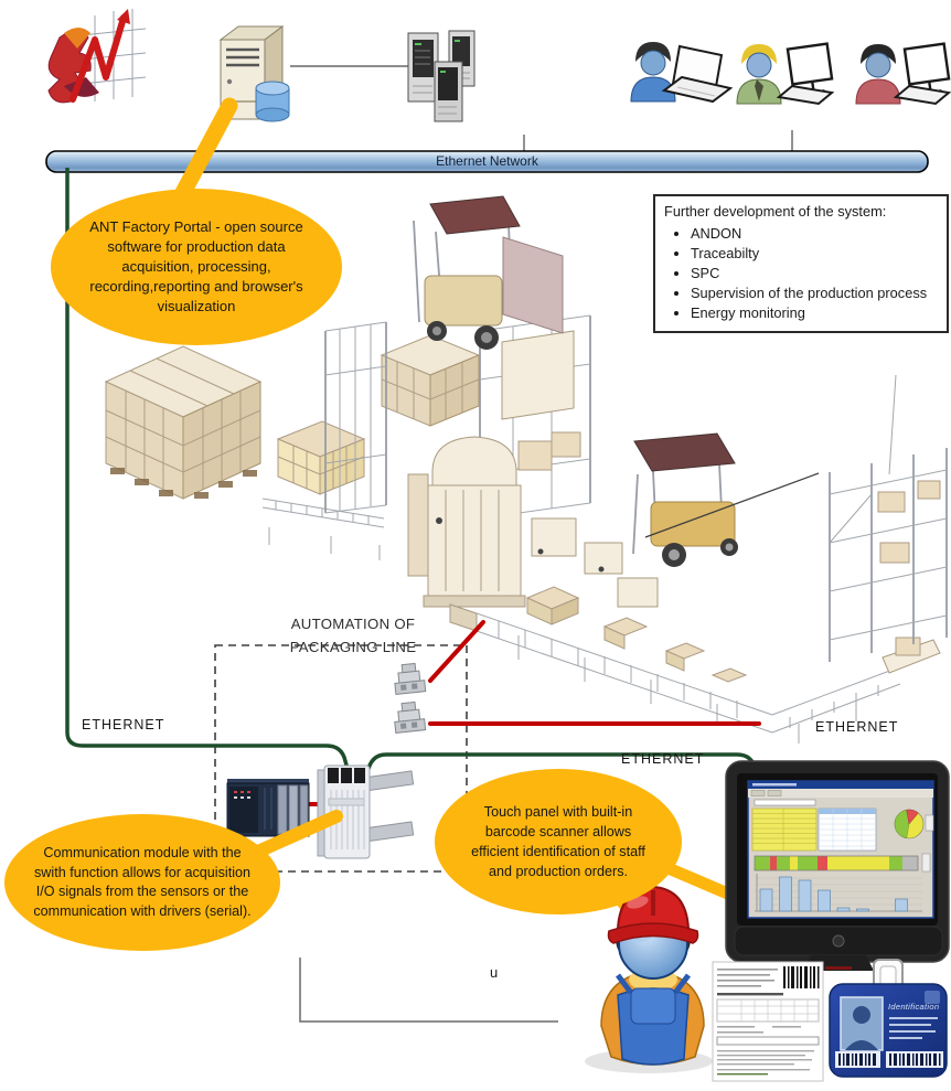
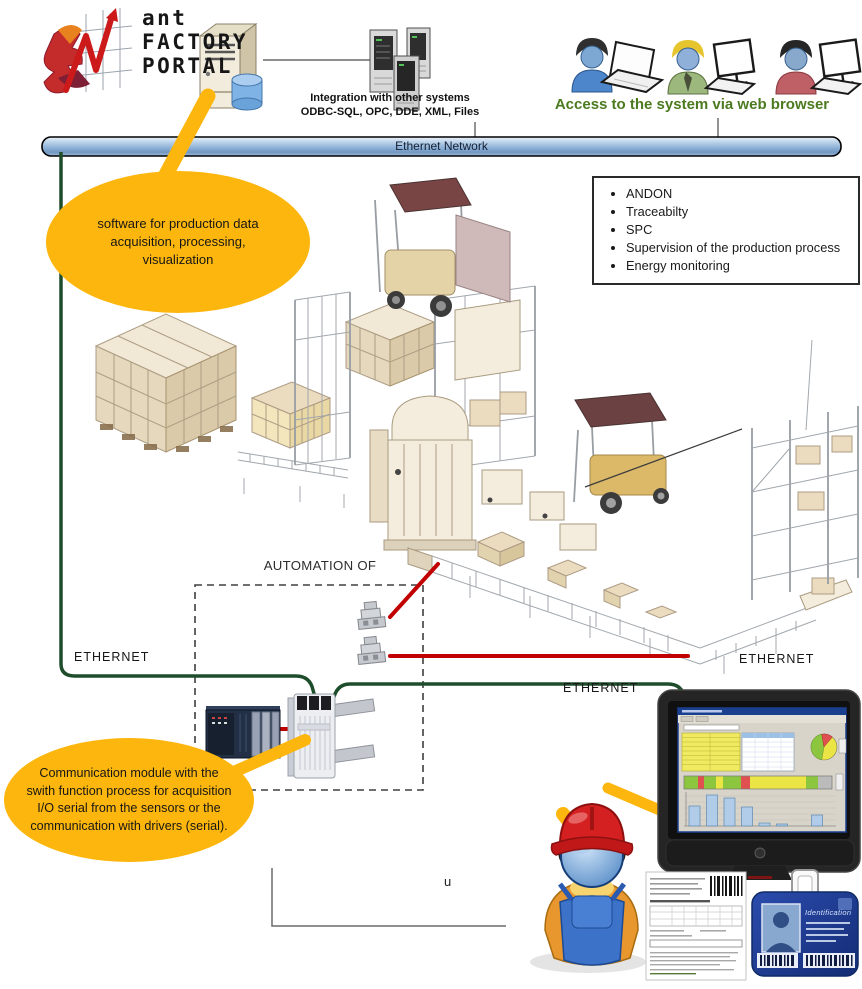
+ ant
+ FACTORY
+ PORTAL
+ Integration with other systems
+ ODBC-SQL, OPC, DDE, XML, Files
+ Access to the system via web browser
  Ethernet Network
- ANT Factory Portal - open source
  software for production data
  acquisition, processing,
- recording,reporting and browser's
  visualization
- Further development of the system:
  ANDON
  Traceabilty
  SPC
  Supervision of the production process
  Energy monitoring
  AUTOMATION OF
- PACKAGING LINE
  ETHERNET
  ETHERNET
  ETHERNET
  Communication module with the
- swith function allows for acquisition
+ swith function process for acquisition
- I/O signals from the sensors or the
+ I/O serial from the sensors or the
  communication with drivers (serial).
- Touch panel with built-in
- barcode scanner allows
- efficient identification of staff
- and production orders.
  u
  Identification
